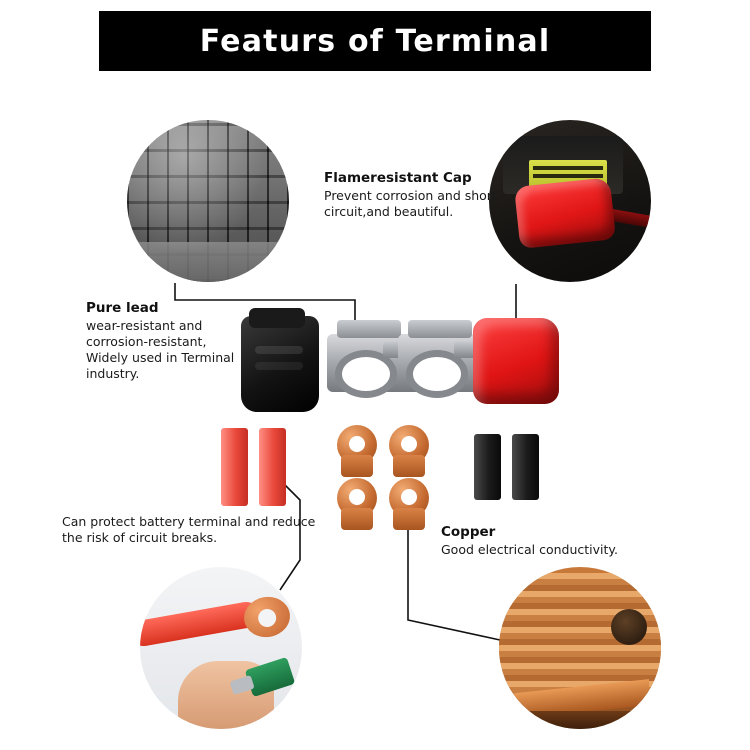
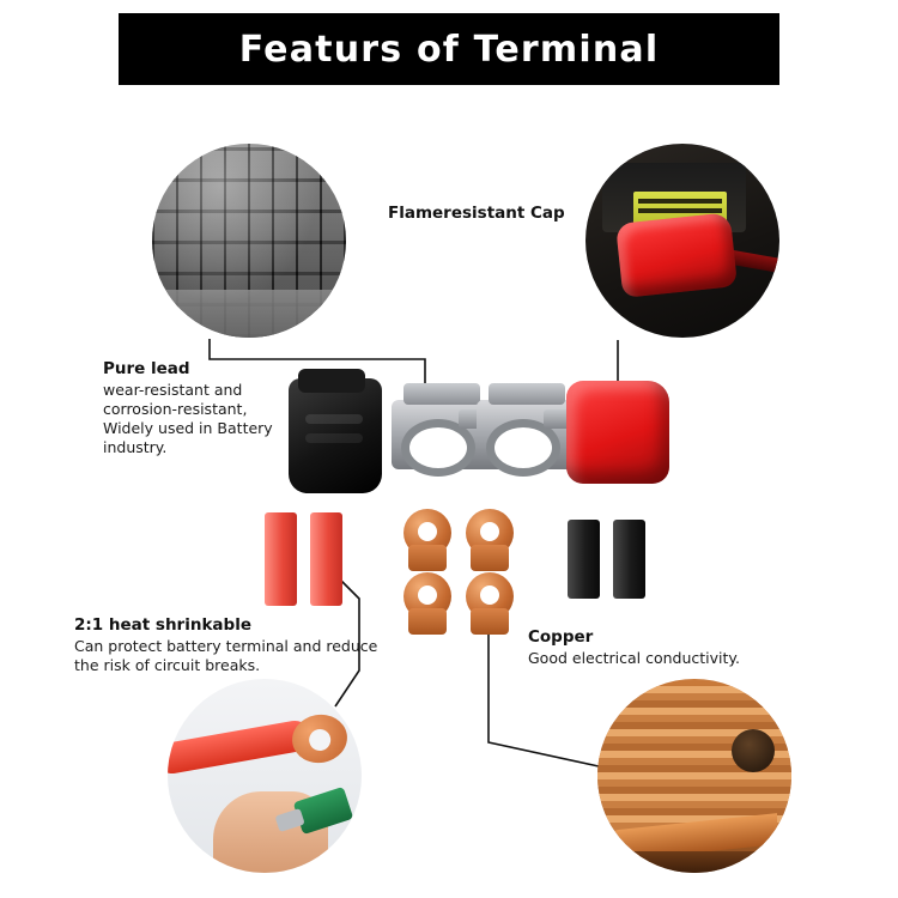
  Featurs of Terminal
  Flameresistant Cap
- Prevent corrosion and short circuit,and beautiful.
  Pure lead
- wear-resistant and corrosion-resistant, Widely used in Terminal industry.
+ wear-resistant and corrosion-resistant, Widely used in Battery industry.
+ 2:1 heat shrinkable
  Can protect battery terminal and reduce the risk of circuit breaks.
  Copper
  Good electrical conductivity.
